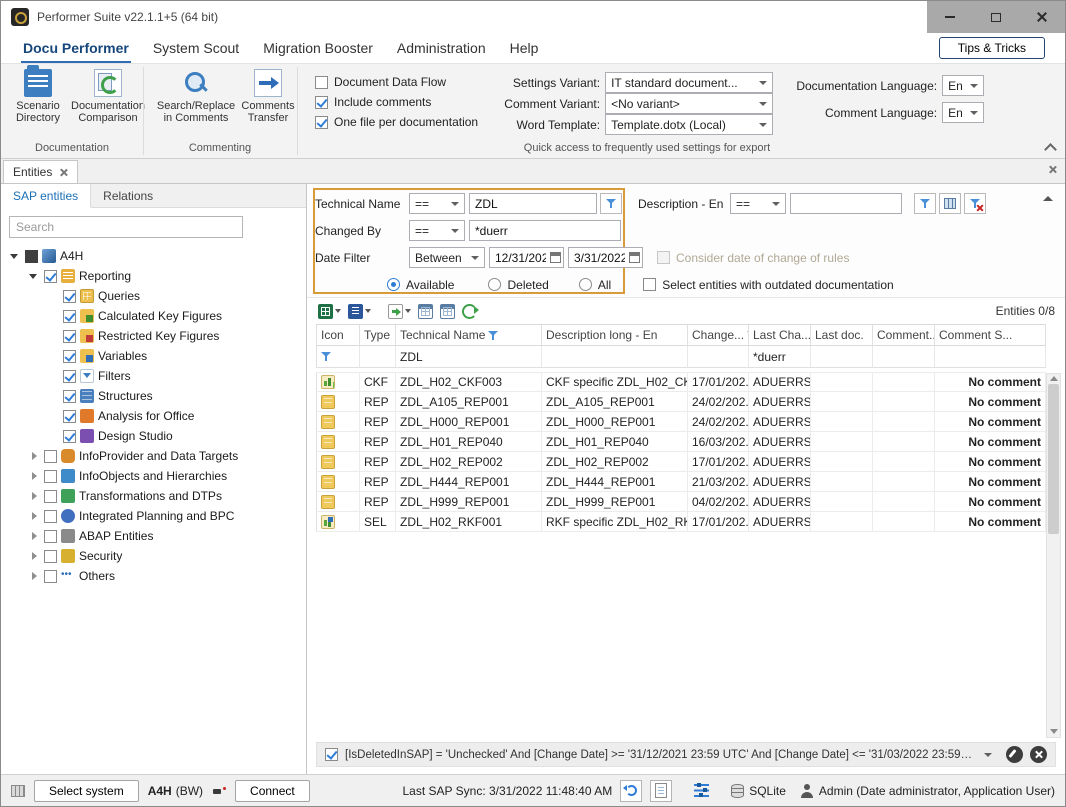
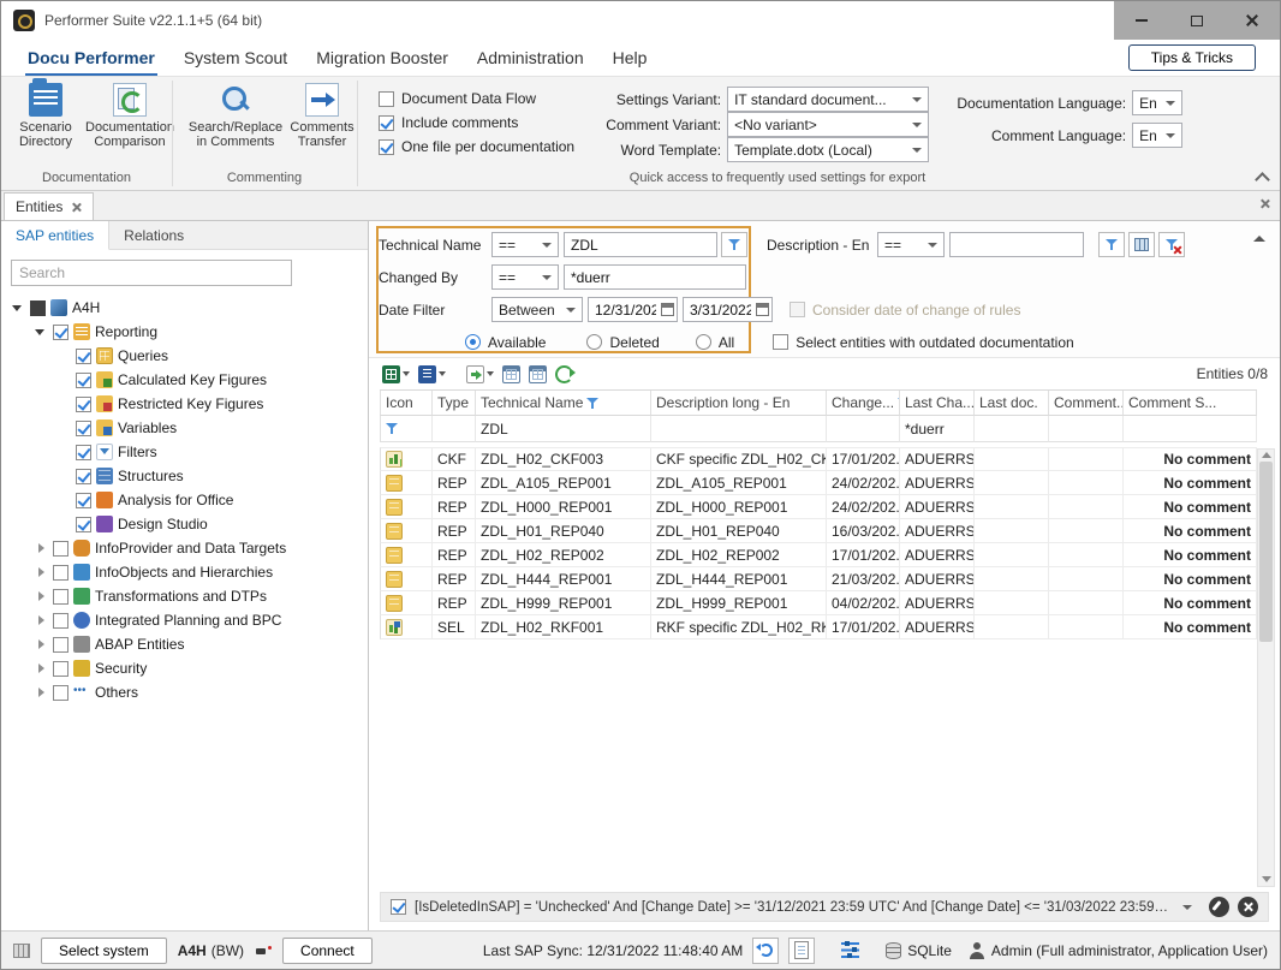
  Performer Suite v22.1.1+5 (64 bit)
  Docu Performer
  System Scout
  Migration Booster
  Administration
  Help
  Tips & Tricks
  Scenario Directory
  Documentation Comparison
  Search/Replace in Comments
  Comments Transfer
  Document Data Flow
  Include comments
  One file per documentation
  Settings Variant:
  IT standard document...
  Comment Variant:
  <No variant>
  Word Template:
  Template.dotx (Local)
  Documentation Language:
  En
  Comment Language:
  En
  Documentation
  Commenting
  Quick access to frequently used settings for export
  Entities
  SAP entities
  Relations
  Search
  A4H
  Reporting
  Queries
  Calculated Key Figures
  Restricted Key Figures
  Variables
  Filters
  Structures
  Analysis for Office
  Design Studio
  InfoProvider and Data Targets
  InfoObjects and Hierarchies
  Transformations and DTPs
  Integrated Planning and BPC
  ABAP Entities
  Security
  Others
  Technical Name
  ==
  ZDL
  Description - En
  ==
  Changed By
  ==
  *duerr
  Date Filter
  Between
  12/31/202
  3/31/2022
  Consider date of change of rules
  Available
  Deleted
  All
  Select entities with outdated documentation
  Entities 0/8
  Icon
  Type
  Technical Name
  Description long - En
  Change...
  Last Cha...
  Last doc.
  Comment.
  Comment S...
  ZDL
  *duerr
  CKF
  ZDL_H02_CKF003
  CKF specific ZDL_H02_CK
  17/01/202.
  No comment
  REP
  ZDL_A105_REP001
  ZDL_A105_REP001
  24/02/202.
  No comment
  REP
  ZDL_H000_REP001
  ZDL_H000_REP001
  24/02/202.
  No comment
  REP
  ZDL_H01_REP040
  ZDL_H01_REP040
  16/03/202.
  No comment
  REP
  ZDL_H02_REP002
  ZDL_H02_REP002
  17/01/202.
  No comment
  REP
  ZDL_H444_REP001
  ZDL_H444_REP001
  21/03/202.
  No comment
  REP
  ZDL_H999_REP001
  ZDL_H999_REP001
  04/02/202.
  No comment
  SEL
  ZDL_H02_RKF001
  RKF specific ZDL_H02_RK
  17/01/202.
  No comment
  [IsDeletedInSAP] = 'Unchecked' And [Change Date] >= '31/12/2021 23:59 UTC' And [Change Date] <= '31/03/2022 23:59 U
  Select system
  A4H
  (BW)
  Connect
- Last SAP Sync: 3/31/2022 11:48:40 AM
+ Last SAP Sync: 12/31/2022 11:48:40 AM
  SQLite
- Admin (Date administrator, Application User)
+ Admin (Full administrator, Application User)
